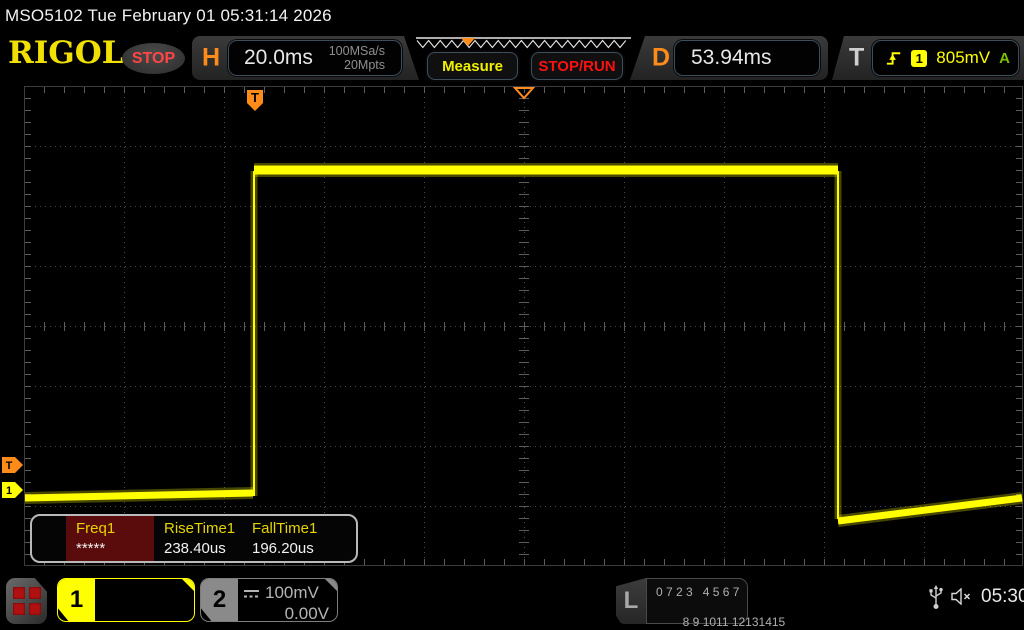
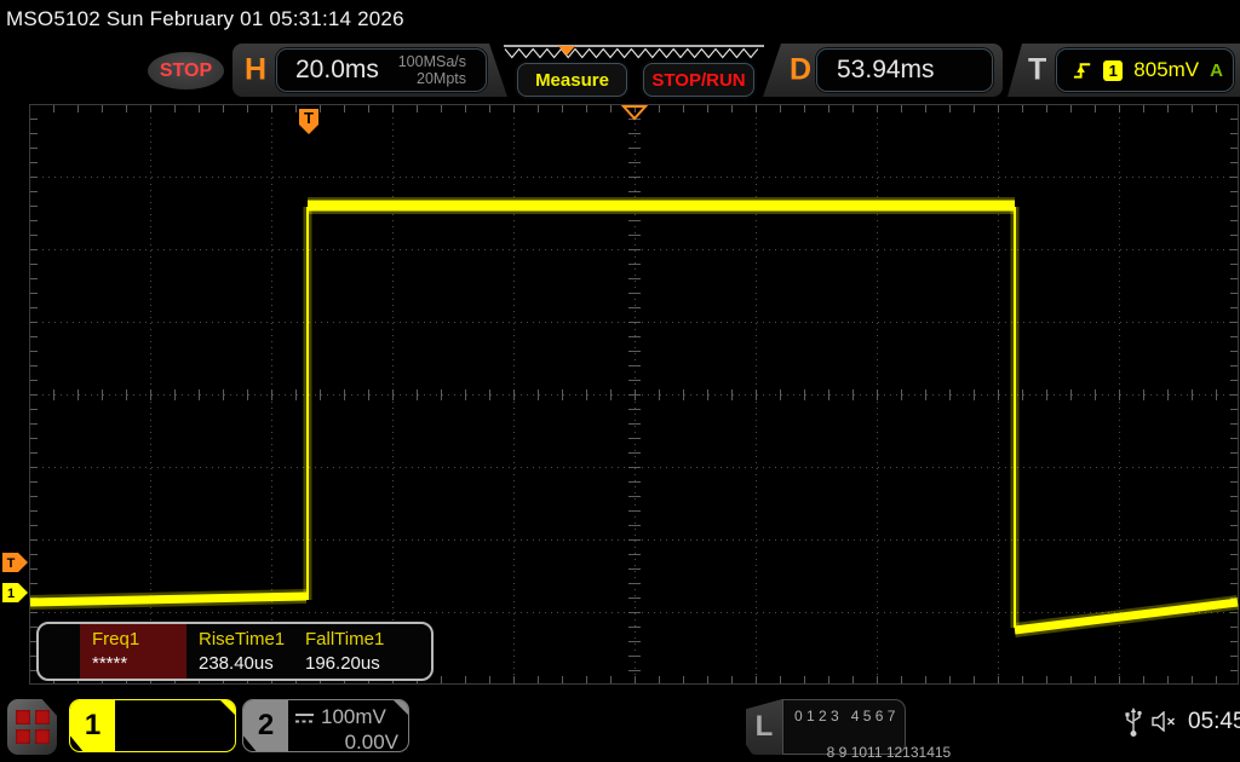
- MSO5102 Tue February 01 05:31:14 2026
+ MSO5102 Sun February 01 05:31:14 2026
- RIGOL
  STOP
  H
  20.0ms
  100MSa/s
  20Mpts
  Measure
  STOP/RUN
  D
  53.94ms
  T
  1
  805mV
  A
  T
  T
  1
  Freq1
  *****
  RiseTime1
  238.40us
  FallTime1
  196.20us
  1
  2
  100mV
  0.00V
  L
- 0 7 2 3 4 5 6 7
+ 0 1 2 3 4 5 6 7
  8 9 1011 12131415
- 05:30
+ 05:45
